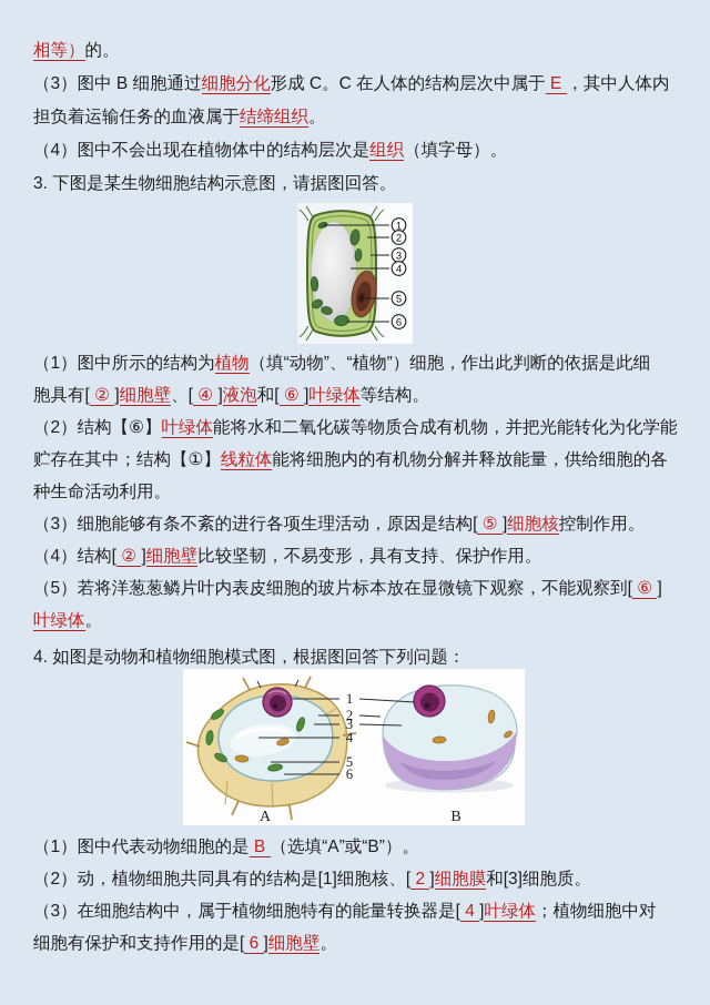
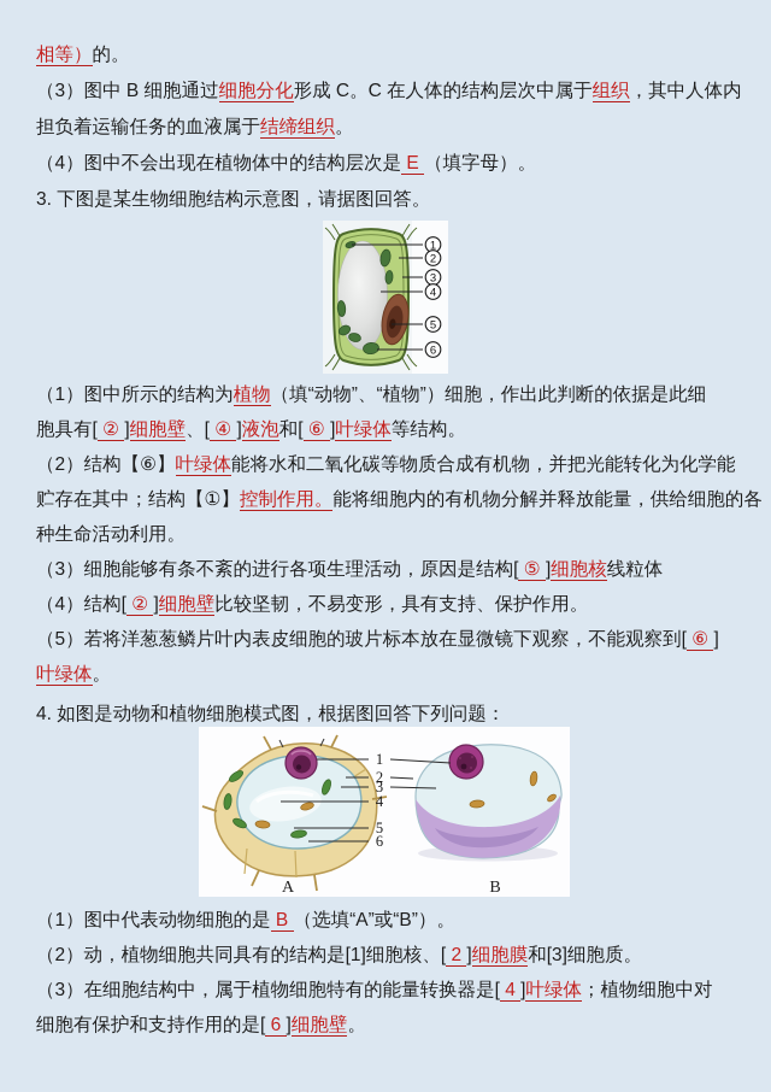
  相等）的。
- （3）图中 B 细胞通过细胞分化形成 C。C 在人体的结构层次中属于 E ，其中人体内
+ （3）图中 B 细胞通过细胞分化形成 C。C 在人体的结构层次中属于组织，其中人体内
  担负着运输任务的血液属于结缔组织。
- （4）图中不会出现在植物体中的结构层次是组织（填字母）。
+ （4）图中不会出现在植物体中的结构层次是 E （填字母）。
  3. 下图是某生物细胞结构示意图，请据图回答。
  1
  2
  3
  4
  5
  6
  （1）图中所示的结构为植物（填“动物”、“植物”）细胞，作出此判断的依据是此细
  胞具有[ ② ]细胞壁、[ ④ ]液泡和[ ⑥ ]叶绿体等结构。
  （2）结构【⑥】叶绿体能将水和二氧化碳等物质合成有机物，并把光能转化为化学能
- 贮存在其中；结构【①】线粒体能将细胞内的有机物分解并释放能量，供给细胞的各
+ 贮存在其中；结构【①】控制作用。能将细胞内的有机物分解并释放能量，供给细胞的各
  种生命活动利用。
- （3）细胞能够有条不紊的进行各项生理活动，原因是结构[ ⑤ ]细胞核控制作用。
+ （3）细胞能够有条不紊的进行各项生理活动，原因是结构[ ⑤ ]细胞核线粒体
  （4）结构[ ② ]细胞壁比较坚韧，不易变形，具有支持、保护作用。
  （5）若将洋葱葱鳞片叶内表皮细胞的玻片标本放在显微镜下观察，不能观察到[ ⑥ ]
  叶绿体。
  4. 如图是动物和植物细胞模式图，根据图回答下列问题：
  1
  2
  3
  4
  5
  6
  A
  B
  （1）图中代表动物细胞的是 B （选填“A”或“B”）。
  （2）动，植物细胞共同具有的结构是[1]细胞核、[ 2 ]细胞膜和[3]细胞质。
  （3）在细胞结构中，属于植物细胞特有的能量转换器是[ 4 ]叶绿体；植物细胞中对
  细胞有保护和支持作用的是[ 6 ]细胞壁。
